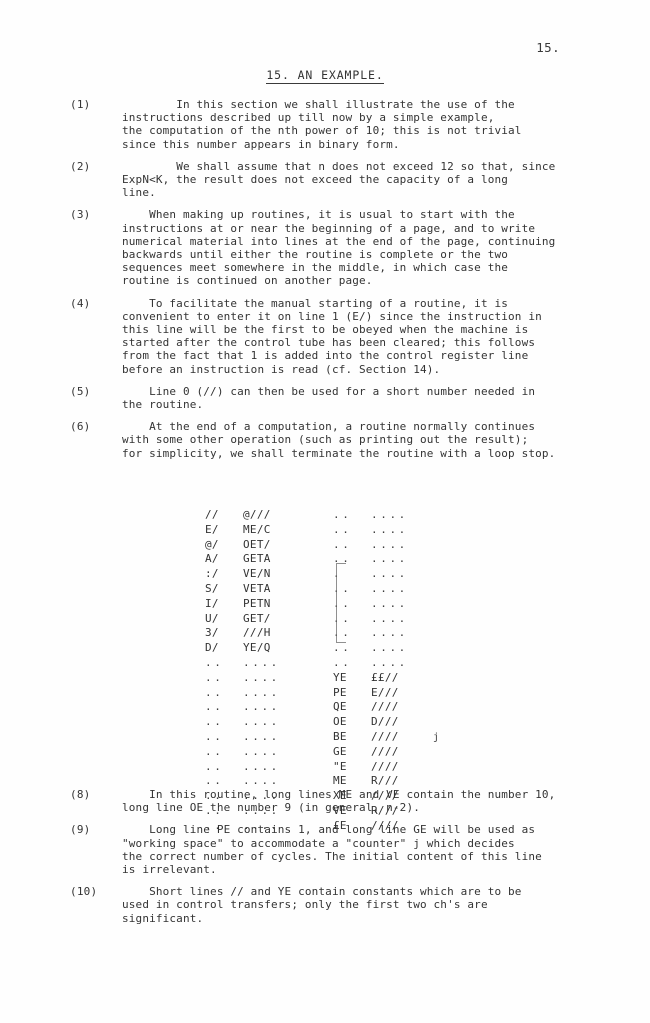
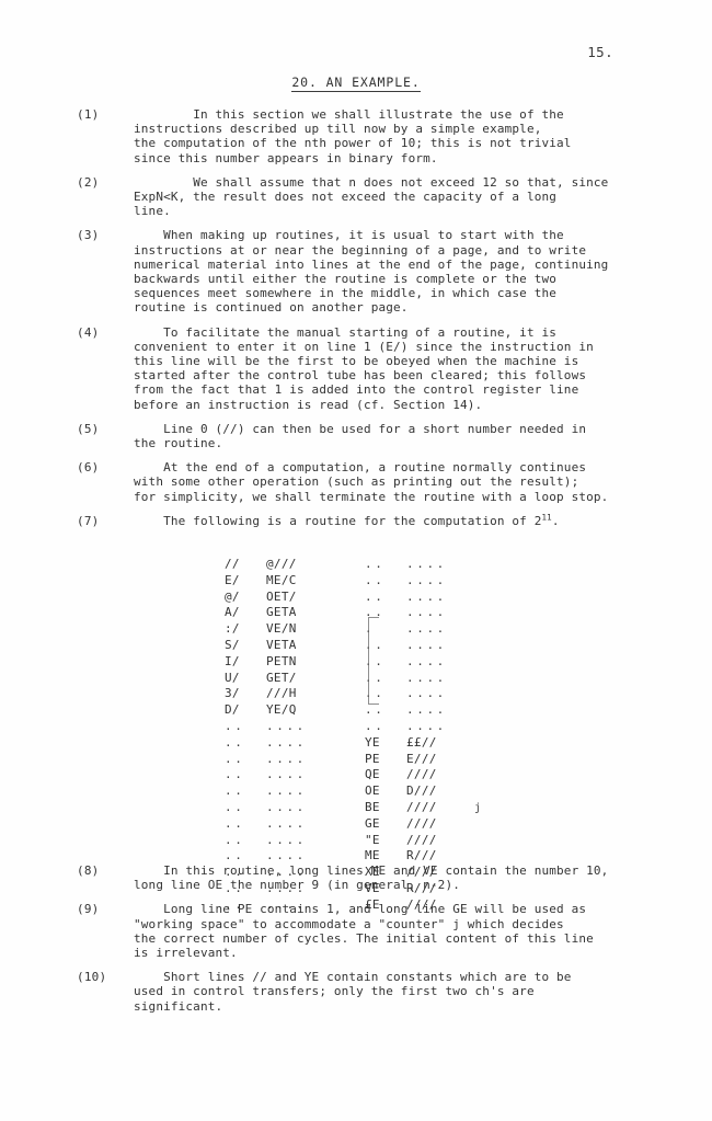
  15.
- 15. AN EXAMPLE.
+ 20. AN EXAMPLE.
  (1)
  In this section we shall illustrate the use of the
  instructions described up till now by a simple example,
  the computation of the nth power of 10; this is not trivial
  since this number appears in binary form.
  (2)
  We shall assume that n does not exceed 12 so that, since
  ExpN<K, the result does not exceed the capacity of a long
  line.
  (3)
  When making up routines, it is usual to start with the
  instructions at or near the beginning of a page, and to write
  numerical material into lines at the end of the page, continuing
  backwards until either the routine is complete or the two
  sequences meet somewhere in the middle, in which case the
  routine is continued on another page.
  (4)
  To facilitate the manual starting of a routine, it is
  convenient to enter it on line 1 (E/) since the instruction in
  this line will be the first to be obeyed when the machine is
  started after the control tube has been cleared; this follows
  from the fact that 1 is added into the control register line
  before an instruction is read (cf. Section 14).
  (5)
  Line 0 (//) can then be used for a short number needed in
  the routine.
  (6)
  At the end of a computation, a routine normally continues
  with some other operation (such as printing out the result);
  for simplicity, we shall terminate the routine with a loop stop.
+ (7)
+ The following is a routine for the computation of 211.
  //
  @///
  ..
  ....
  E/
  ME/C
  ..
  ....
  @/
  OET/
  ..
  ....
  A/
  GETA
  ..
  ....
  :/
  VE/N
  .
  ....
  S/
  VETA
  ..
  ....
  I/
  PETN
  ..
  ....
  U/
  GET/
  ..
  ....
  3/
  ///H
  ..
  ....
  D/
  YE/Q
  ..
  ....
  ..
  ....
  ..
  ....
  ..
  ....
  YE
  ££//
  ..
  ....
  PE
  E///
  ..
  ....
  QE
  ////
  ..
  ....
  OE
  D///
  ..
  ....
  BE
  ////
  ..
  ....
  GE
  ////
  ..
  ....
  "E
  ////
  ..
  ....
  ME
  R///
  ..
  ....
  XE
  ////
  ..
  ....
  VE
  R///
  ..
  ....
  £E
  ////
  j
  (8)
  In this routine, long lines ME and VE contain the number 10,
  long line OE the number 9 (in general, n-2).
  (9)
  Long line PE contains 1, and long line GE will be used as
  "working space" to accommodate a "counter" j which decides
  the correct number of cycles. The initial content of this line
  is irrelevant.
  (10)
  Short lines // and YE contain constants which are to be
  used in control transfers; only the first two ch's are
  significant.
